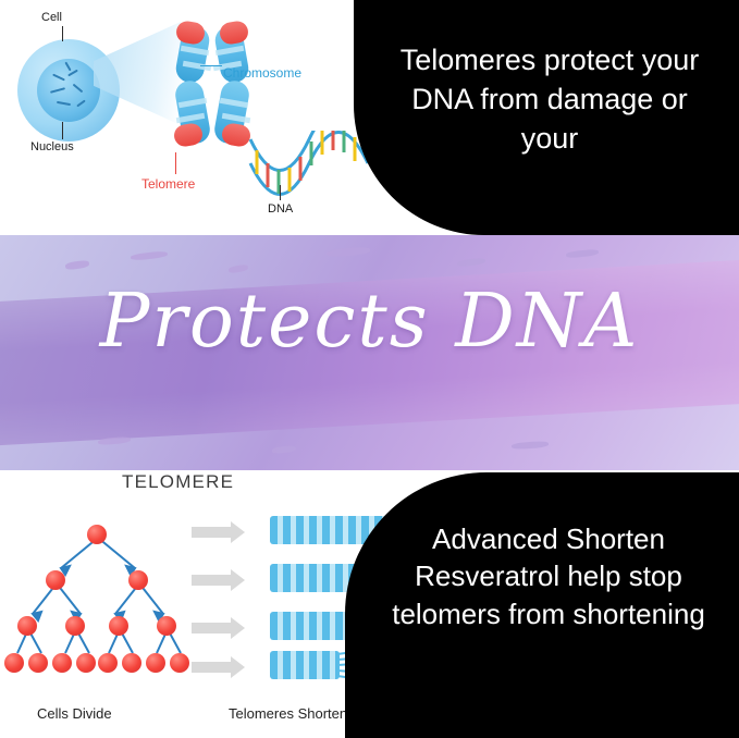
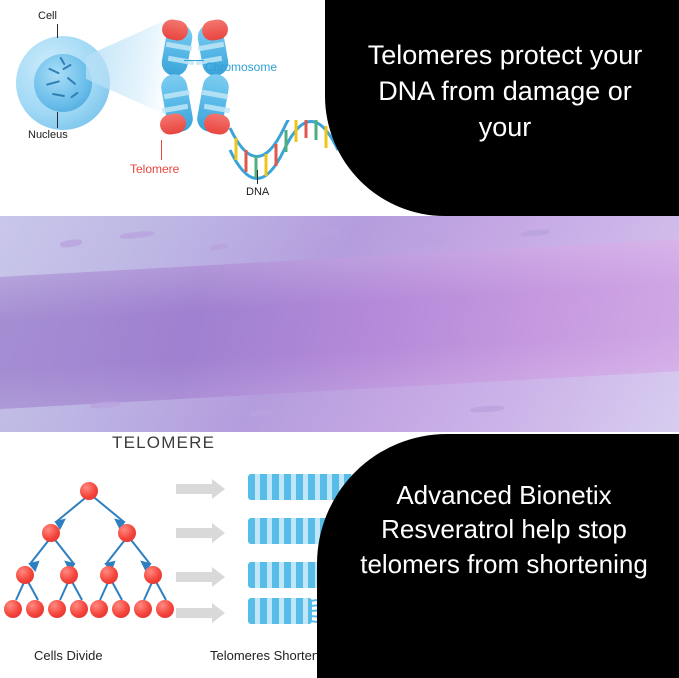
  Cell
  Nucleus
  Chromosome
  Telomere
  DNA
  Telomeres protect your DNA from damage or your
- Protects DNA
  TELOMERE
  Cells Divide
  Telomeres Shorten
- Advanced Shorten Resveratrol help stop telomers from shortening
+ Advanced Bionetix Resveratrol help stop telomers from shortening
